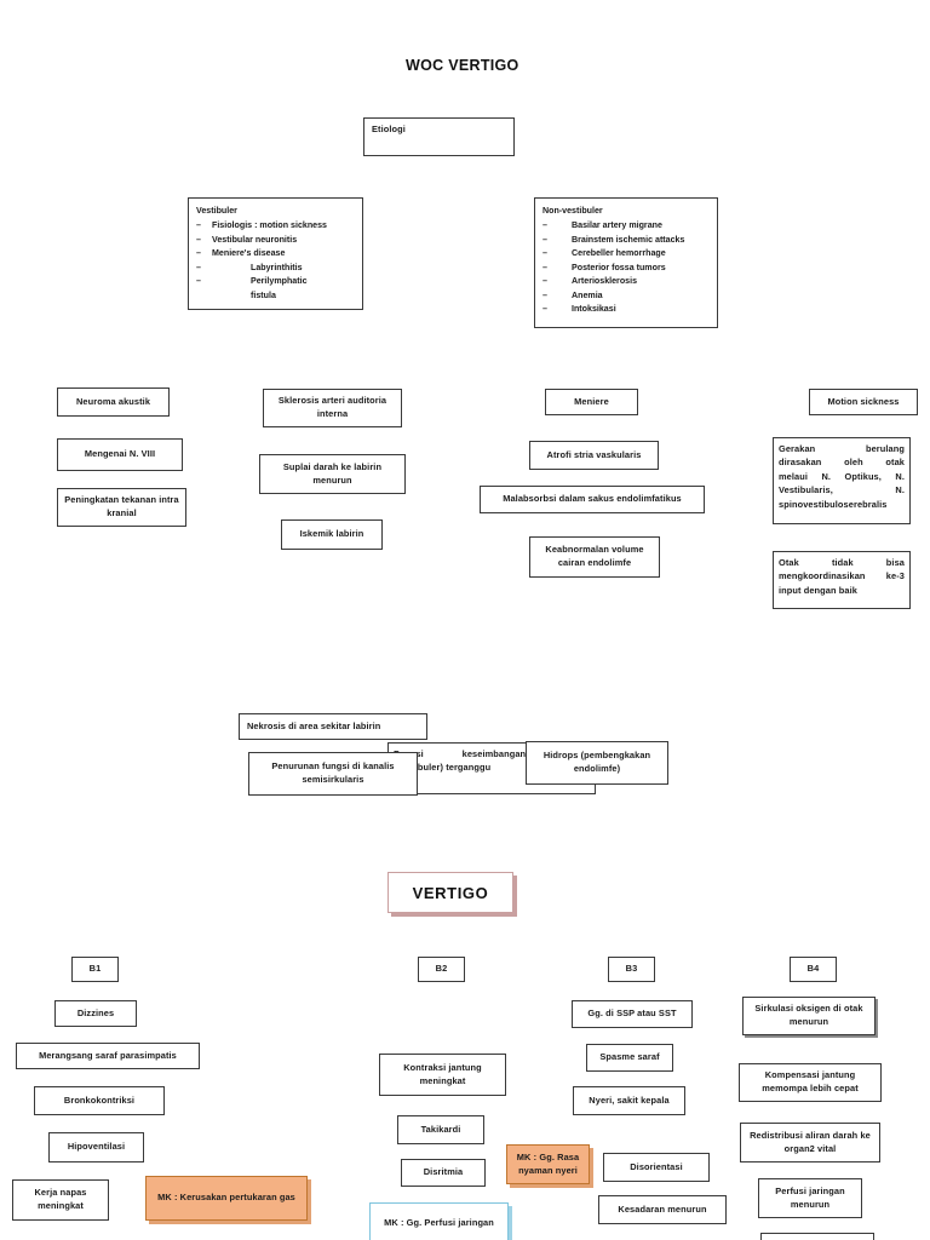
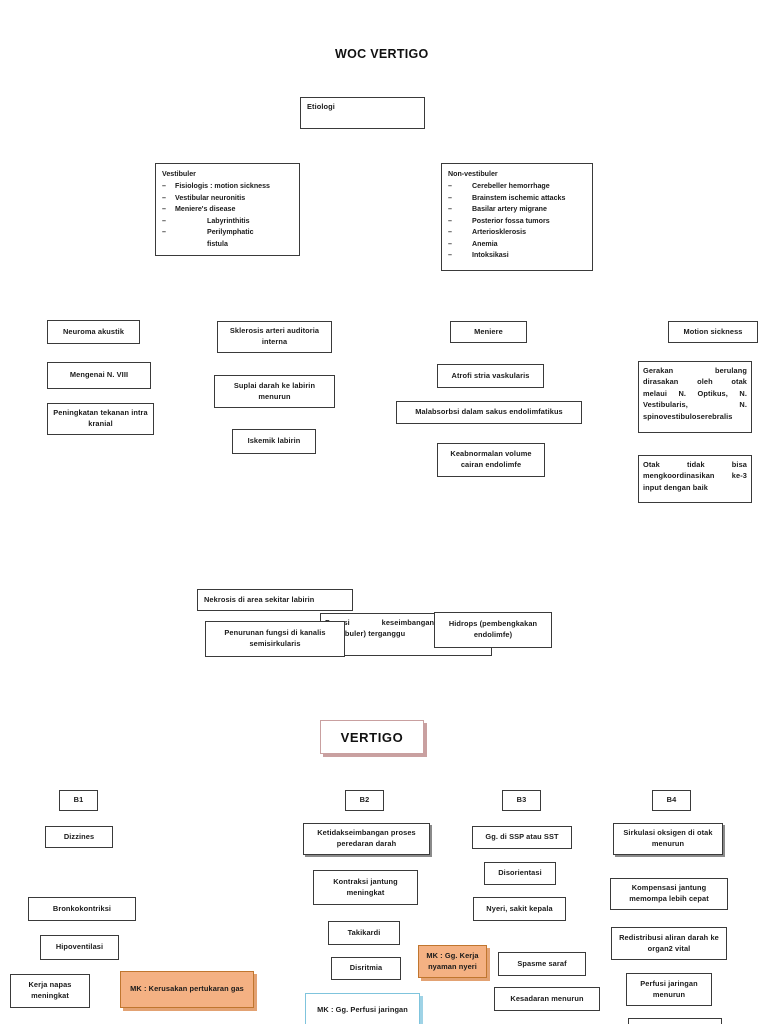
  WOC VERTIGO
  Etiologi
  Vestibuler
  –
  Fisiologis : motion sickness
  –
  Vestibular neuronitis
  –
  Meniere's disease
  –
  Labyrinthitis
  –
  Perilymphatic
  fistula
  Non-vestibuler
  –
- Basilar artery migrane
+ Cerebeller hemorrhage
  –
  Brainstem ischemic attacks
  –
- Cerebeller hemorrhage
+ Basilar artery migrane
  –
  Posterior fossa tumors
  –
  Arteriosklerosis
  –
  Anemia
  Neuroma akustik
  Mengenai N. VIII
  Peningkatan tekanan intra kranial
  Sklerosis arteri auditoria interna
  Suplai darah ke labirin menurun
  Iskemik labirin
  Meniere
  Atrofi stria vaskularis
  Malabsorbsi dalam sakus endolimfatikus
  Keabnormalan volume cairan endolimfe
  Motion sickness
  Gerakan berulang
  dirasakan oleh otak
  melaui N. Optikus, N.
  Vestibularis, N.
  spinovestibuloserebralis
  Otak tidak bisa
  mengkoordinasikan ke-3
  input dengan baik
  Nekrosis di area sekitar labirin
  buler) terganggu
  Penurunan fungsi di kanalis semisirkularis
  Hidrops (pembengkakan endolimfe)
  VERTIGO
  B1
  Dizzines
- Merangsang saraf parasimpatis
  Bronkokontriksi
  Hipoventilasi
  Kerja napas meningkat
  MK : Kerusakan pertukaran gas
  B2
+ Ketidakseimbangan proses peredaran darah
  Kontraksi jantung meningkat
  Takikardi
  Disritmia
  MK : Gg. Perfusi jaringan
  B3
  Gg. di SSP atau SST
- Spasme saraf
+ Disorientasi
  Nyeri, sakit kepala
- MK : Gg. Rasa nyaman nyeri
+ MK : Gg. Kerja nyaman nyeri
- Disorientasi
+ Spasme saraf
  Kesadaran menurun
  B4
  Sirkulasi oksigen di otak menurun
  Kompensasi jantung memompa lebih cepat
  Redistribusi aliran darah ke organ2 vital
  Perfusi jaringan menurun
